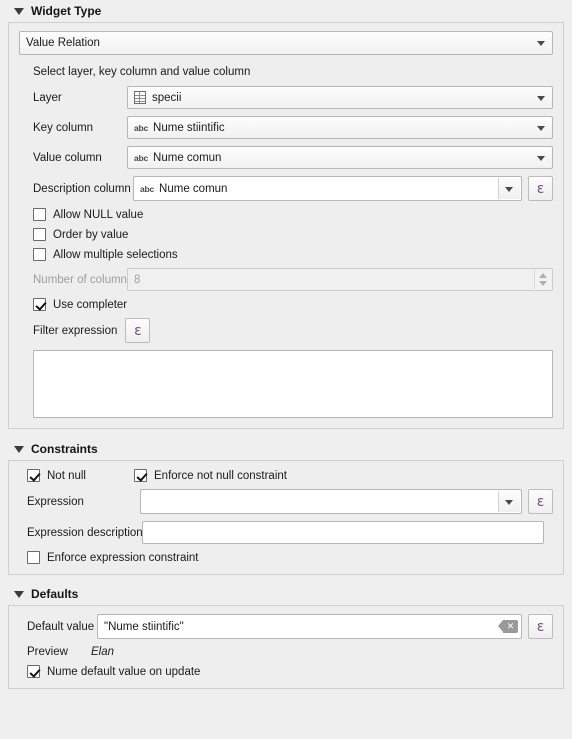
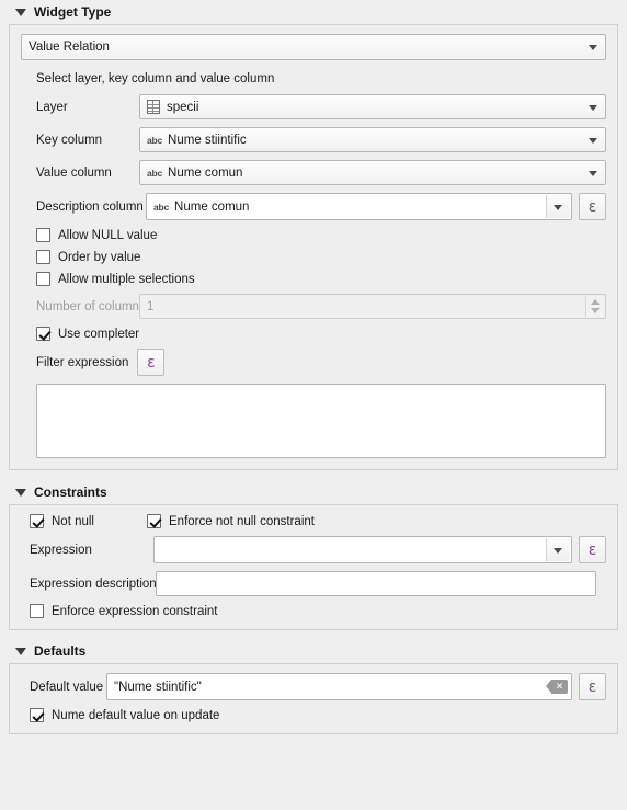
  Widget Type
  Value Relation
  Select layer, key column and value column
  Layer
  specii
  Key column
  abc
  Nume stiintific
  Value column
  abc
  Nume comun
  Description column
  abc
  Nume comun
  ε
  Allow NULL value
  Order by value
  Allow multiple selections
  Number of column
- 8
+ 1
  Use completer
  Filter expression
  ε
  Constraints
  Not null
  Enforce not null constraint
  Expression
  ε
  Expression description
  Enforce expression constraint
  Defaults
  Default value
  "Nume stiintific"
  ✕
  ε
- Preview
- Elan
  Nume default value on update
